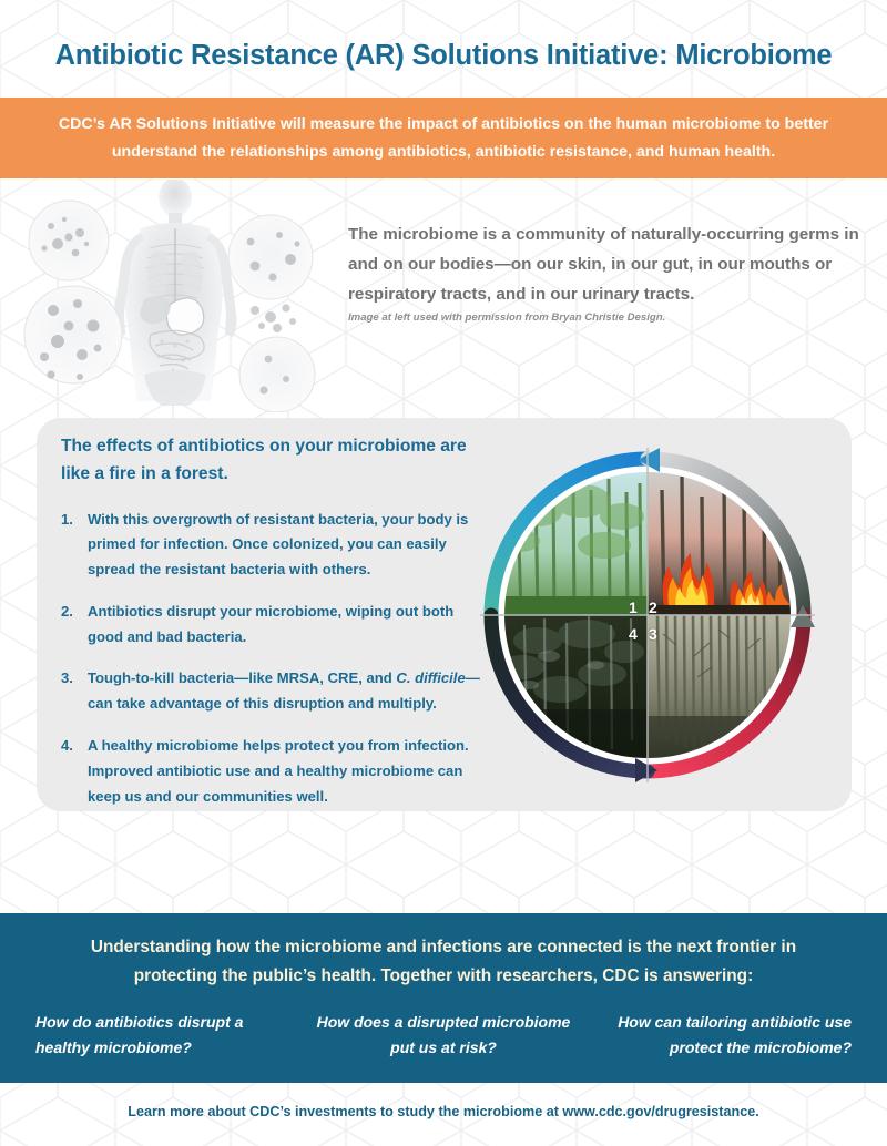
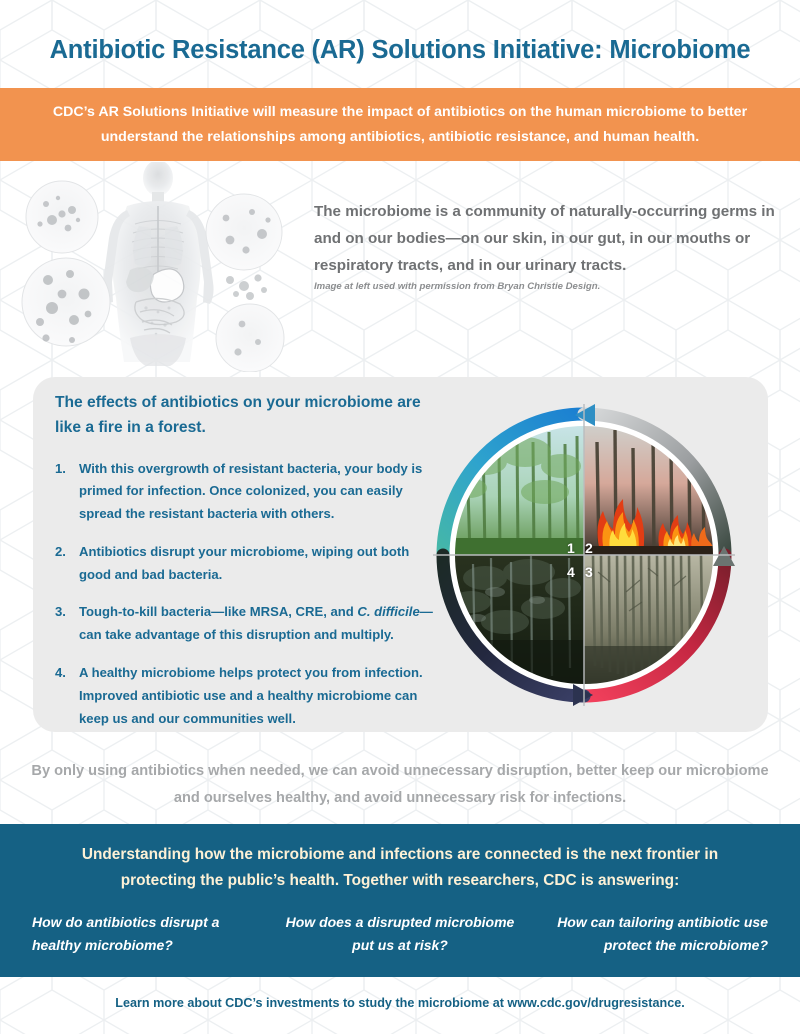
  Antibiotic Resistance (AR) Solutions Initiative: Microbiome
  CDC’s AR Solutions Initiative will measure the impact of antibiotics on the human microbiome to better understand the relationships among antibiotics, antibiotic resistance, and human health.
  The microbiome is a community of naturally-occurring germs in and on our bodies—on our skin, in our gut, in our mouths or respiratory tracts, and in our urinary tracts.
  Image at left used with permission from Bryan Christie Design.
  The effects of antibiotics on your microbiome are like a fire in a forest.
  1.
  With this overgrowth of resistant bacteria, your body is primed for infection. Once colonized, you can easily spread the resistant bacteria with others.
  2.
  Antibiotics disrupt your microbiome, wiping out both good and bad bacteria.
  3.
  Tough-to-kill bacteria—like MRSA, CRE, and C. difficile—can take advantage of this disruption and multiply.
  4.
  A healthy microbiome helps protect you from infection. Improved antibiotic use and a healthy microbiome can keep us and our communities well.
  1
  2
  4
  3
+ By only using antibiotics when needed, we can avoid unnecessary disruption, better keep our microbiome and ourselves healthy, and avoid unnecessary risk for infections.
  Understanding how the microbiome and infections are connected is the next frontier in protecting the public’s health. Together with researchers, CDC is answering:
  How do antibiotics disrupt a healthy microbiome?
  How does a disrupted microbiome put us at risk?
  How can tailoring antibiotic use protect the microbiome?
  Learn more about CDC’s investments to study the microbiome at www.cdc.gov/drugresistance.
